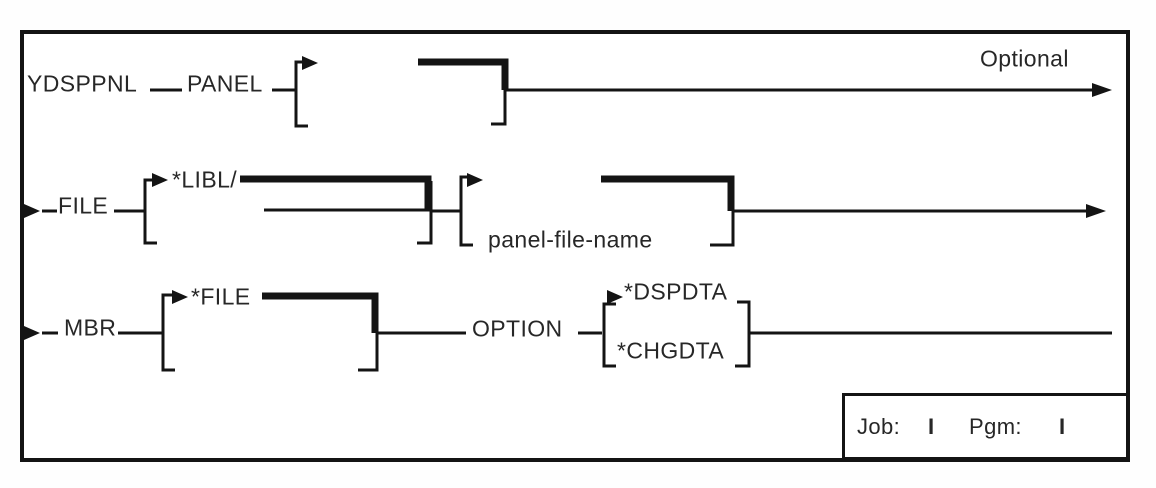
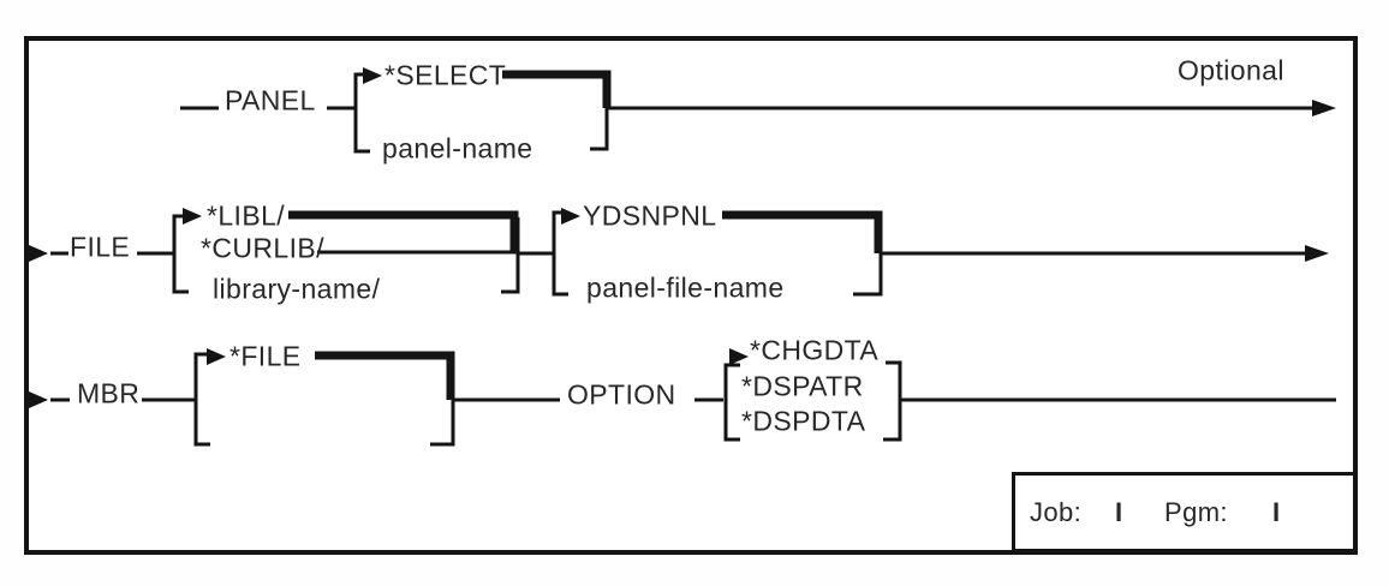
- YDSPPNL
  PANEL
+ *SELECT
+ panel-name
  Optional
  FILE
  *LIBL/
+ *CURLIB/
+ library-name/
+ YDSNPNL
  panel-file-name
  MBR
  *FILE
  OPTION
- *DSPDTA
+ *CHGDTA
+ *DSPATR
- *CHGDTA
+ *DSPDTA
  Job:
  I
  Pgm:
  I
